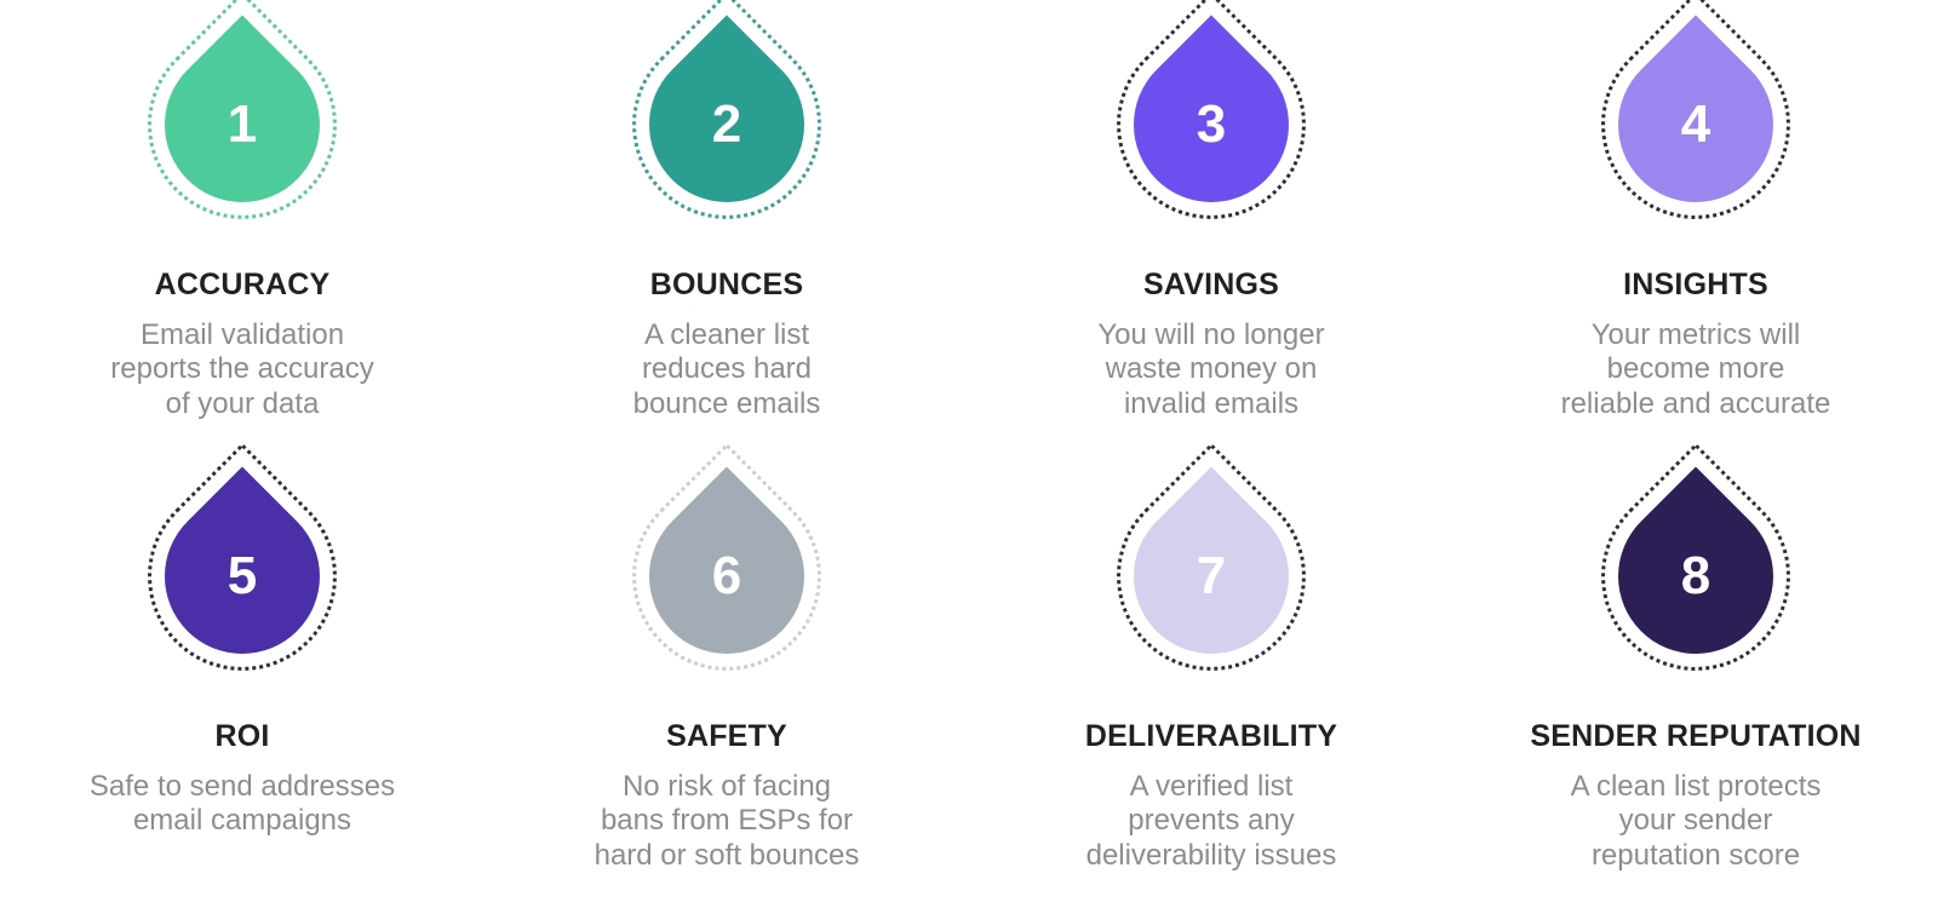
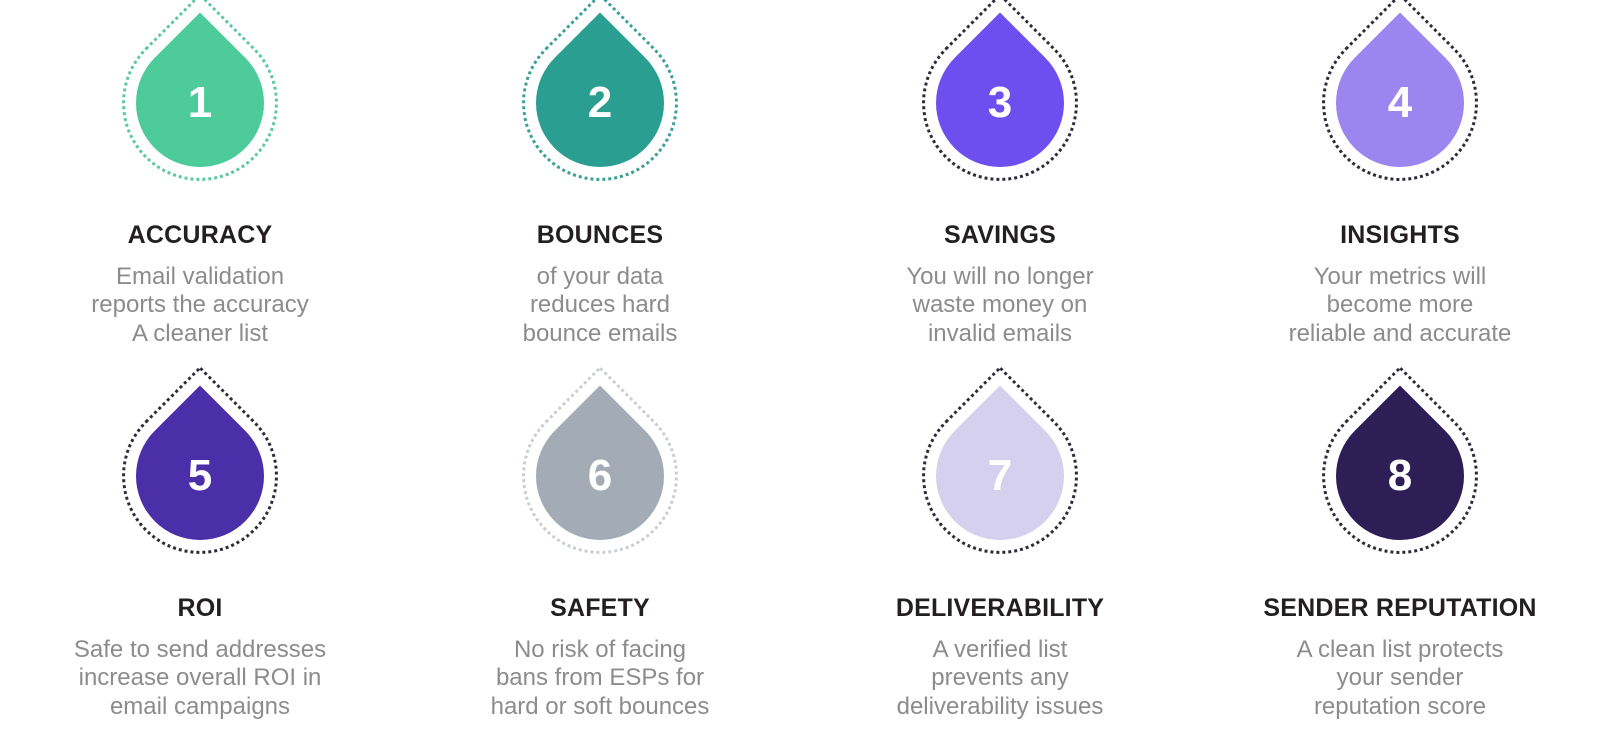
  1
  ACCURACY
  Email validation
  reports the accuracy
- of your data
+ A cleaner list
  2
  BOUNCES
- A cleaner list
+ of your data
  reduces hard
  bounce emails
  3
  SAVINGS
  You will no longer
  waste money on
  invalid emails
  4
  INSIGHTS
  Your metrics will
  become more
  reliable and accurate
  5
  ROI
  Safe to send addresses
+ increase overall ROI in
  email campaigns
  6
  SAFETY
  No risk of facing
  bans from ESPs for
  hard or soft bounces
  7
  DELIVERABILITY
  A verified list
  prevents any
  deliverability issues
  8
  SENDER REPUTATION
  A clean list protects
  your sender
  reputation score
